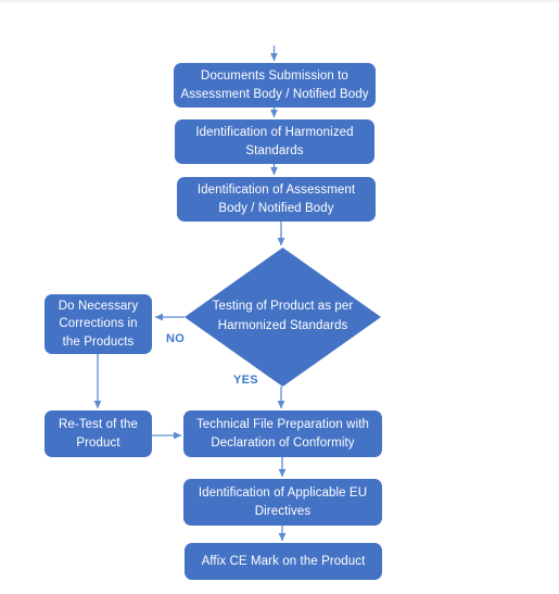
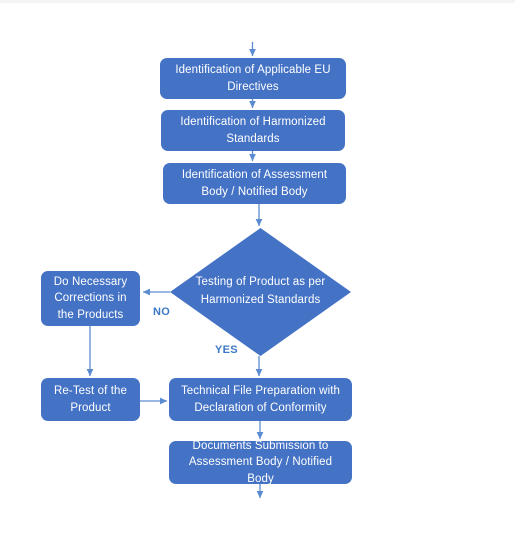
- Documents Submission to Assessment Body / Notified Body
+ Identification of Applicable EU Directives
  Identification of Harmonized Standards
  Identification of Assessment Body / Notified Body
  Testing of Product as per Harmonized Standards
  Do Necessary Corrections in the Products
  Re-Test of the Product
  Technical File Preparation with Declaration of Conformity
- Identification of Applicable EU Directives
+ Documents Submission to Assessment Body / Notified Body
- Affix CE Mark on the Product
  NO
  YES
